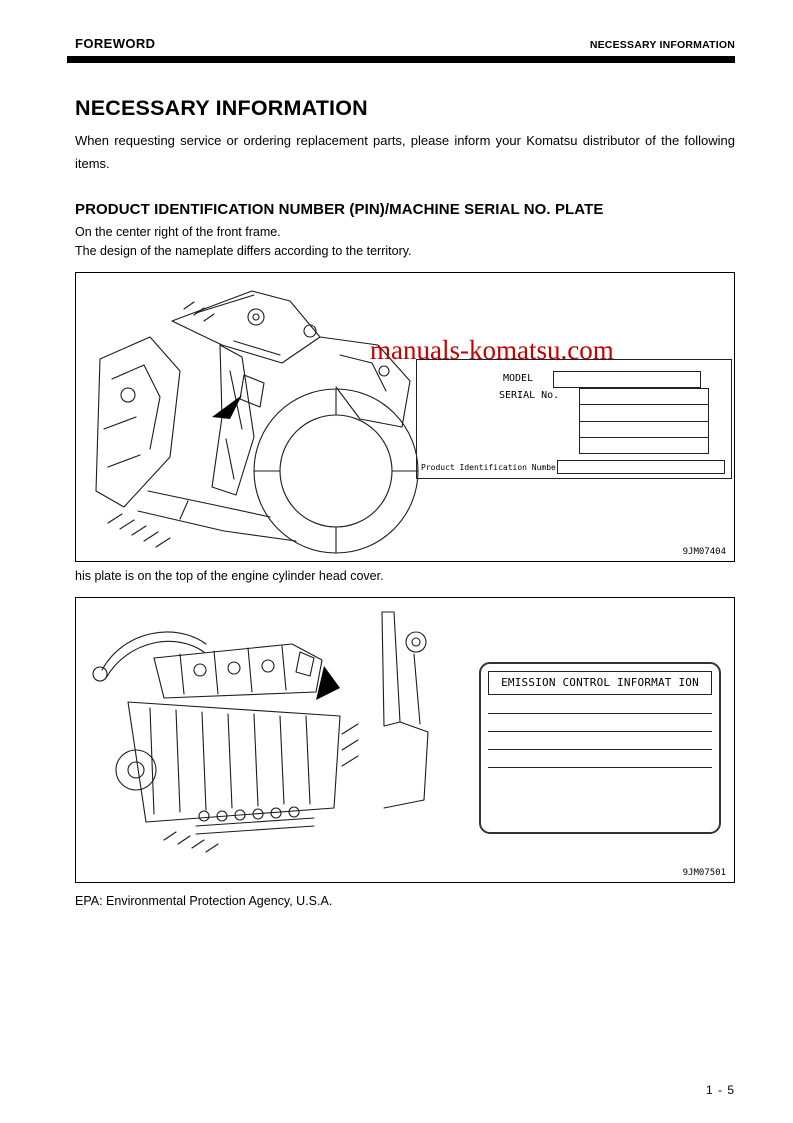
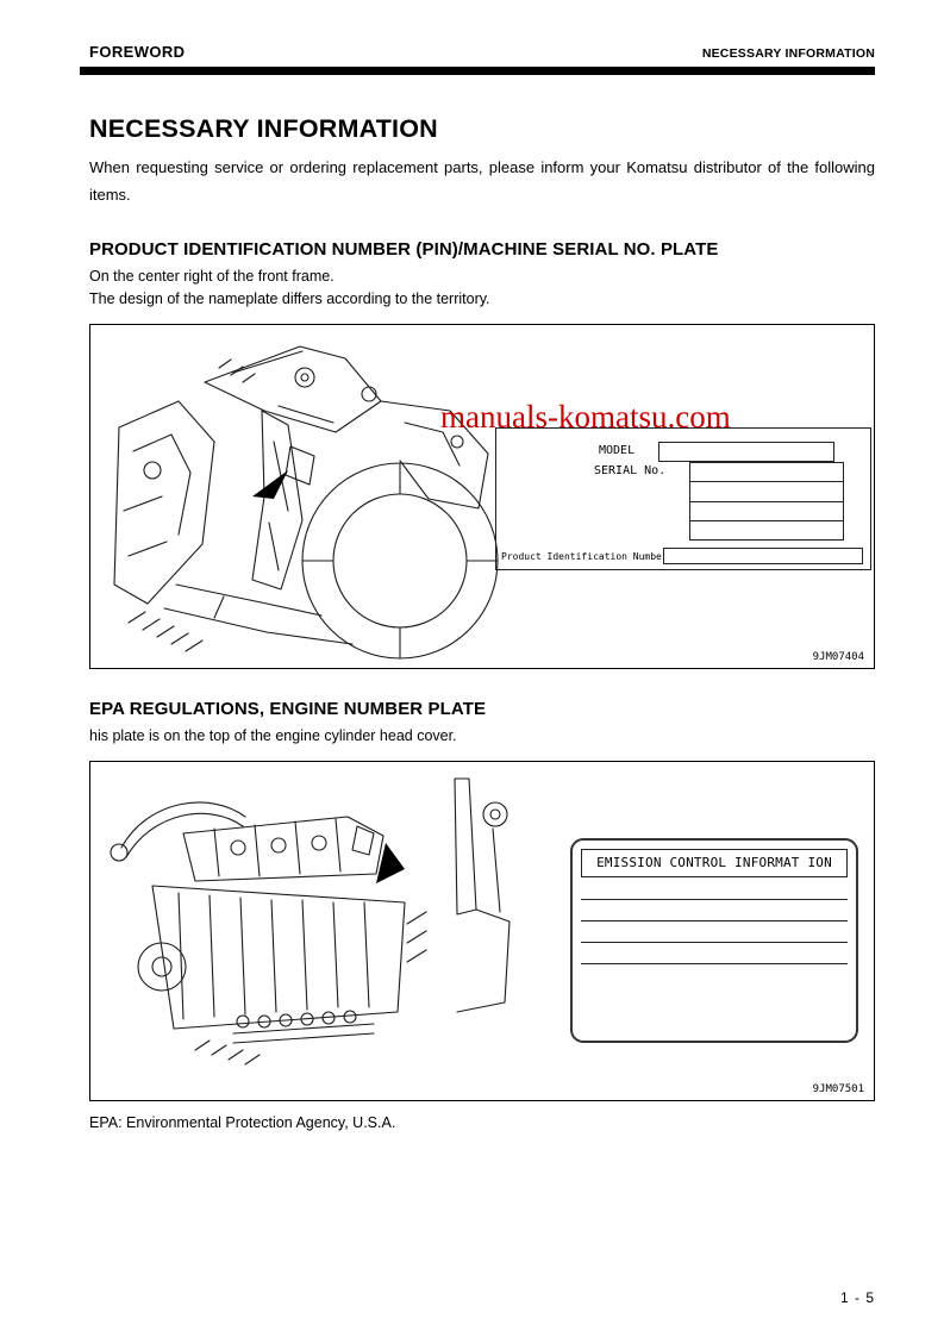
  FOREWORD
  NECESSARY INFORMATION
  NECESSARY INFORMATION
  When requesting service or ordering replacement parts, please inform your Komatsu distributor of the following items.
  PRODUCT IDENTIFICATION NUMBER (PIN)/MACHINE SERIAL NO. PLATE
  On the center right of the front frame.
  The design of the nameplate differs according to the territory.
  manuals-komatsu.com
  MODEL
  SERIAL No.
  Product Identification Numbe
  9JM07404
+ EPA REGULATIONS, ENGINE NUMBER PLATE
  his plate is on the top of the engine cylinder head cover.
  EMISSION CONTROL INFORMAT ION
  9JM07501
  EPA: Environmental Protection Agency, U.S.A.
  1 - 5
